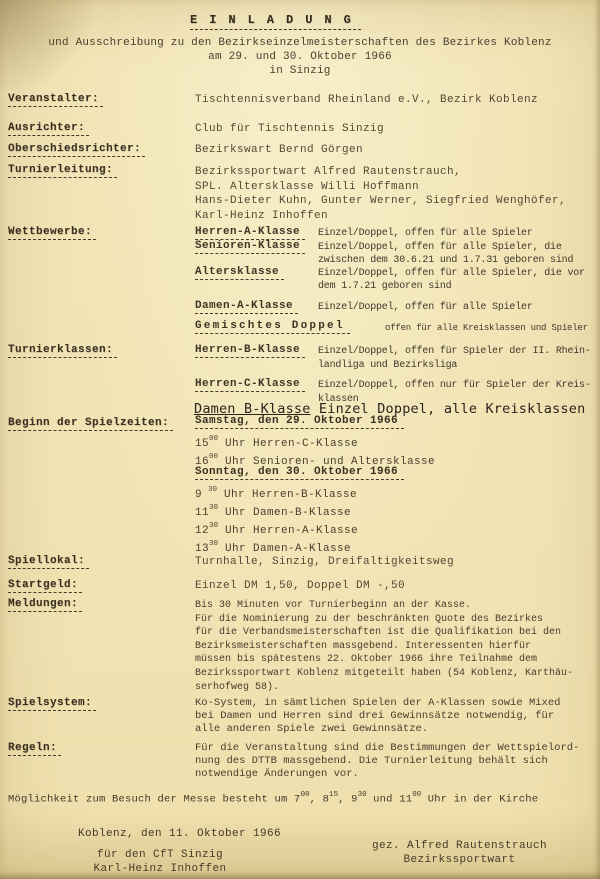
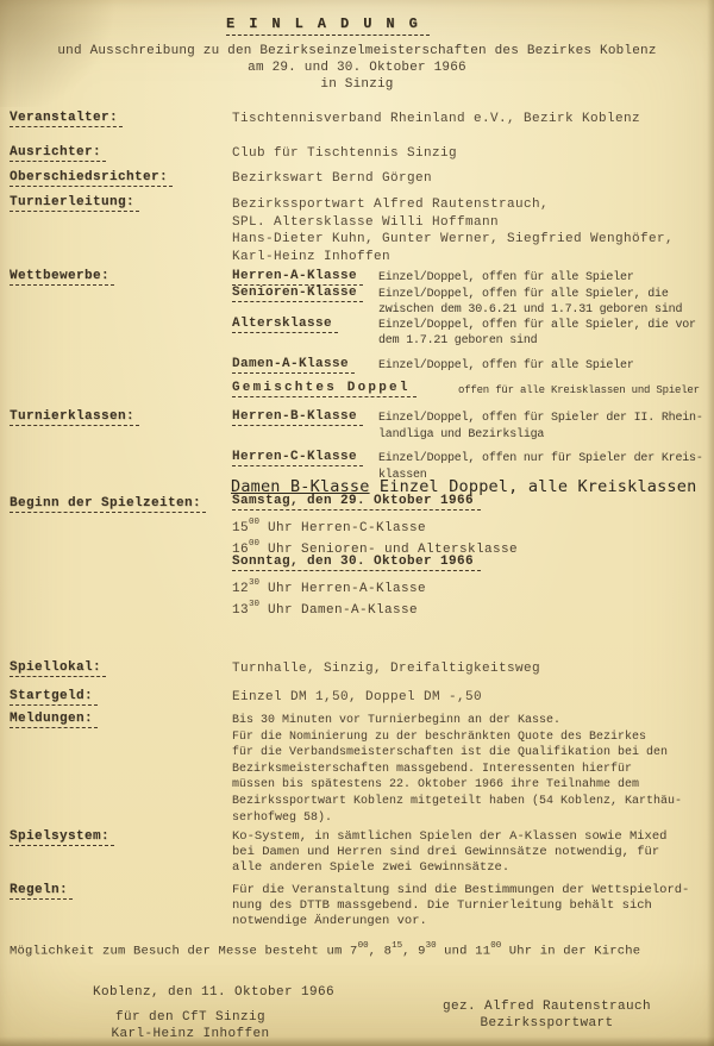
  E I N L A D U N G
  eibung zu den Bezirkseinzelmeisterschaften des Bezirkes Koblenz
  am 29. und 30. Oktober 1966
  in Sinzig
  Veranstalter:
  Tischtennisverband Rheinland e.V., Bezirk Koblenz
  Ausrichter:
  Club für Tischtennis Sinzig
  Oberschiedsrichter:
  Bezirkswart Bernd Görgen
  Turnierleitung:
  Bezirkssportwart Alfred Rautenstrauch,
  SPL. Altersklasse Willi Hoffmann
  Hans-Dieter Kuhn, Gunter Werner, Siegfried Wenghöfer,
  Karl-Heinz Inhoffen
  Wettbewerbe:
  Herren-A-Klasse
  Einzel/Doppel, offen für alle Spieler
  Senioren-Klasse
  Einzel/Doppel, offen für alle Spieler, die
  zwischen dem 30.6.21 und 1.7.31 geboren sind
  Altersklasse
  Einzel/Doppel, offen für alle Spieler, die vor
  dem 1.7.21 geboren sind
  Damen-A-Klasse
  Einzel/Doppel, offen für alle Spieler
  Gemischtes Doppel
  offen für alle Kreisklassen und Spieler
  Turnierklassen:
  Herren-B-Klasse
  Einzel/Doppel, offen für Spieler der II. Rhein-
  landliga und Bezirksliga
  Herren-C-Klasse
  Einzel/Doppel, offen nur für Spieler der Kreis-
  klassen
  Damen B-Klasse Einzel Doppel, alle Kreisklassen
  Beginn der Spielzeiten:
  Samstag, den 29. Oktober 1966
  1500Uhr Herren-C-Klasse
  1600Uhr Senioren- und Altersklasse
  Sonntag, den 30. Oktober 1966
- 9 30Uhr Herren-B-Klasse
- 1130Uhr Damen-B-Klasse
  1230Uhr Herren-A-Klasse
  1330Uhr Damen-A-Klasse
  Spiellokal:
  Turnhalle, Sinzig, Dreifaltigkeitsweg
  Startgeld:
  Einzel DM 1,50, Doppel DM -,50
  Meldungen:
  Bis 30 Minuten vor Turnierbeginn an der Kasse.
  Für die Nominierung zu der beschränkten Quote des Bezirkes
  für die Verbandsmeisterschaften ist die Qualifikation bei den
  Bezirksmeisterschaften massgebend. Interessenten hierfür
  müssen bis spätestens 22. Oktober 1966 ihre Teilnahme dem
  Bezirkssportwart Koblenz mitgeteilt haben (54 Koblenz, Karthäu-
  serhofweg 58).
  Spielsystem:
  Ko-System, in sämtlichen Spielen der A-Klassen sowie Mixed
  bei Damen und Herren sind drei Gewinnsätze notwendig, für
  alle anderen Spiele zwei Gewinnsätze.
  Regeln:
  Für die Veranstaltung sind die Bestimmungen der Wettspielord-
  nung des DTTB massgebend. Die Turnierleitung behält sich
  notwendige Änderungen vor.
  Möglichkeit zum Besuch der Messe besteht um 700, 815, 930 und 1100 Uhr in der Kirche
  Koblenz, den 11. Oktober 1966
  für den CfT Sinzig
  Karl-Heinz Inhoffen
  gez. Alfred Rautenstrauch
  Bezirkssportwart
